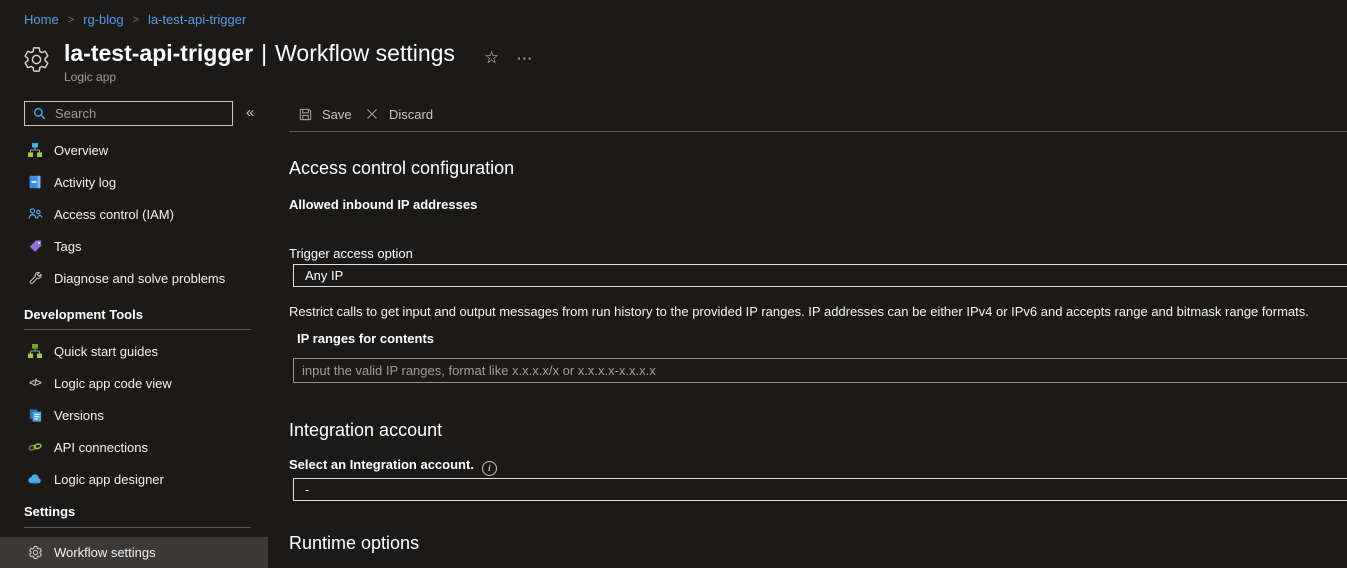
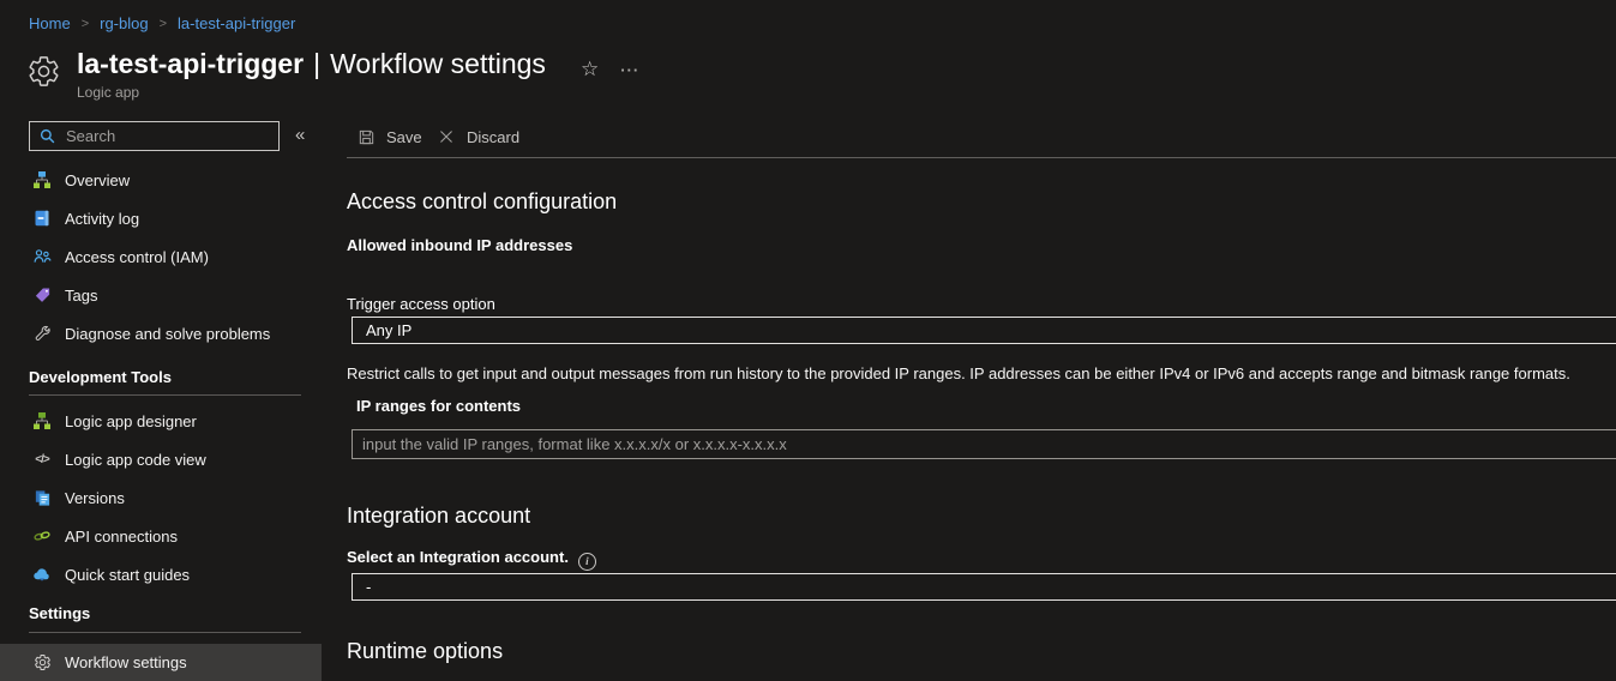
  Home
  >
  rg-blog
  >
  la-test-api-trigger
  la-test-api-trigger
  |
  Workflow settings
  Logic app
  ☆
  ···
  Search
  «
  Overview
  Activity log
  Access control (IAM)
  Tags
  Diagnose and solve problems
  Development Tools
- Quick start guides
+ Logic app designer
  </>
  Logic app code view
  Versions
  API connections
- Logic app designer
+ Quick start guides
  Settings
  Workflow settings
  Save
  Discard
  Access control configuration
  Allowed inbound IP addresses
  Trigger access option
  Any IP
  Restrict calls to get input and output messages from run history to the provided IP ranges. IP addresses can be either IPv4 or IPv6 and accepts range and bitmask range formats.
  IP ranges for contents
  input the valid IP ranges, format like x.x.x.x/x or x.x.x.x-x.x.x.x
  Integration account
  Select an Integration account. i
  -
  Runtime options
